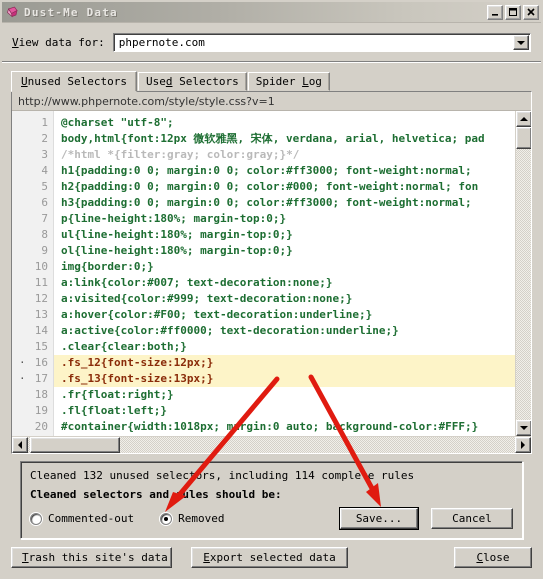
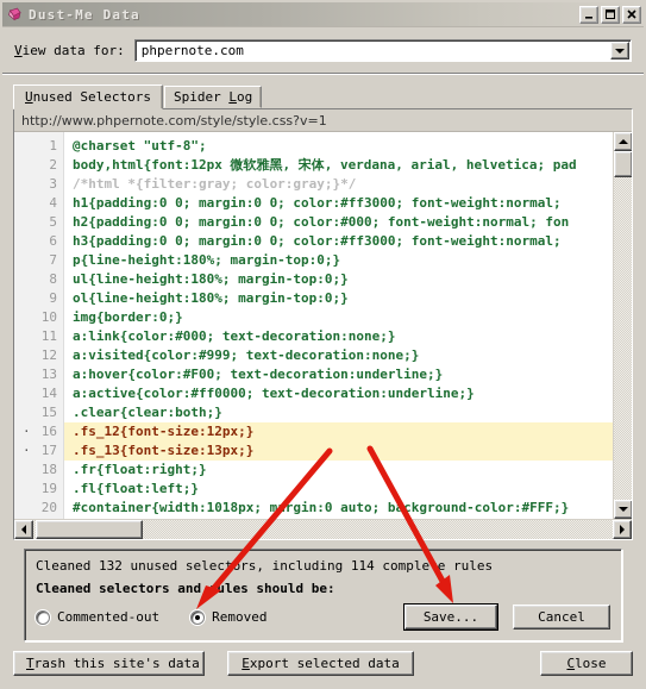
  Dust-Me Data
  View data for:
  phpernote.com
  Unused Selectors
- Used Selectors
  Spider Log
  http://www.phpernote.com/style/style.css?v=1
  1
  2
  3
  4
  5
  6
  7
  8
  9
  10
  11
  12
  13
  14
  15
  ·
  16
  ·
  17
  18
  19
  20
  @charset "utf-8";
  body,html{font:12px 微软雅黑, 宋体, verdana, arial, helvetica; pad
  /*html *{filter:gray; color:gray;}*/
  h1{padding:0 0; margin:0 0; color:#ff3000; font-weight:normal;
  h2{padding:0 0; margin:0 0; color:#000; font-weight:normal; fon
  h3{padding:0 0; margin:0 0; color:#ff3000; font-weight:normal;
  p{line-height:180%; margin-top:0;}
  ul{line-height:180%; margin-top:0;}
  ol{line-height:180%; margin-top:0;}
  img{border:0;}
- a:link{color:#007; text-decoration:none;}
+ a:link{color:#000; text-decoration:none;}
  a:visited{color:#999; text-decoration:none;}
  a:hover{color:#F00; text-decoration:underline;}
  a:active{color:#ff0000; text-decoration:underline;}
  .clear{clear:both;}
  .fs_12{font-size:12px;}
  .fs_13{font-size:13px;}
  .fr{float:right;}
  .fl{float:left;}
  #container{width:1018px; mrgin:0 auto; bckground-color:#FFF;}
  Cleaned 132 unused selectrs, including 114 complee rules
  Cleaned selectors andules should be:
  Commented-out
  Removed
  Save...
  Cancel
  Trash this site's data
  Export selected data
  Close
